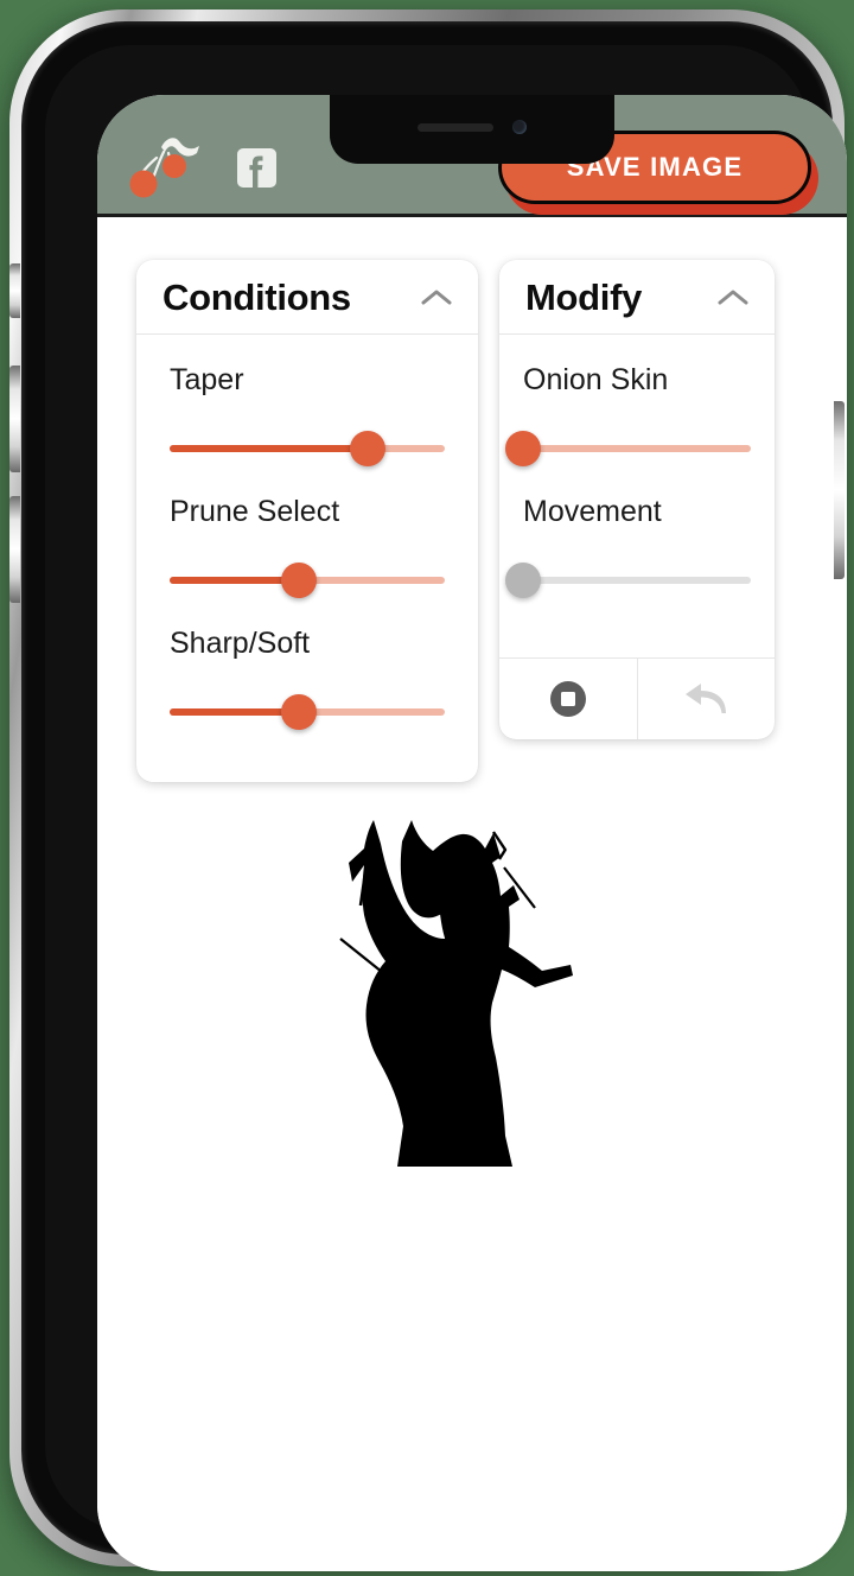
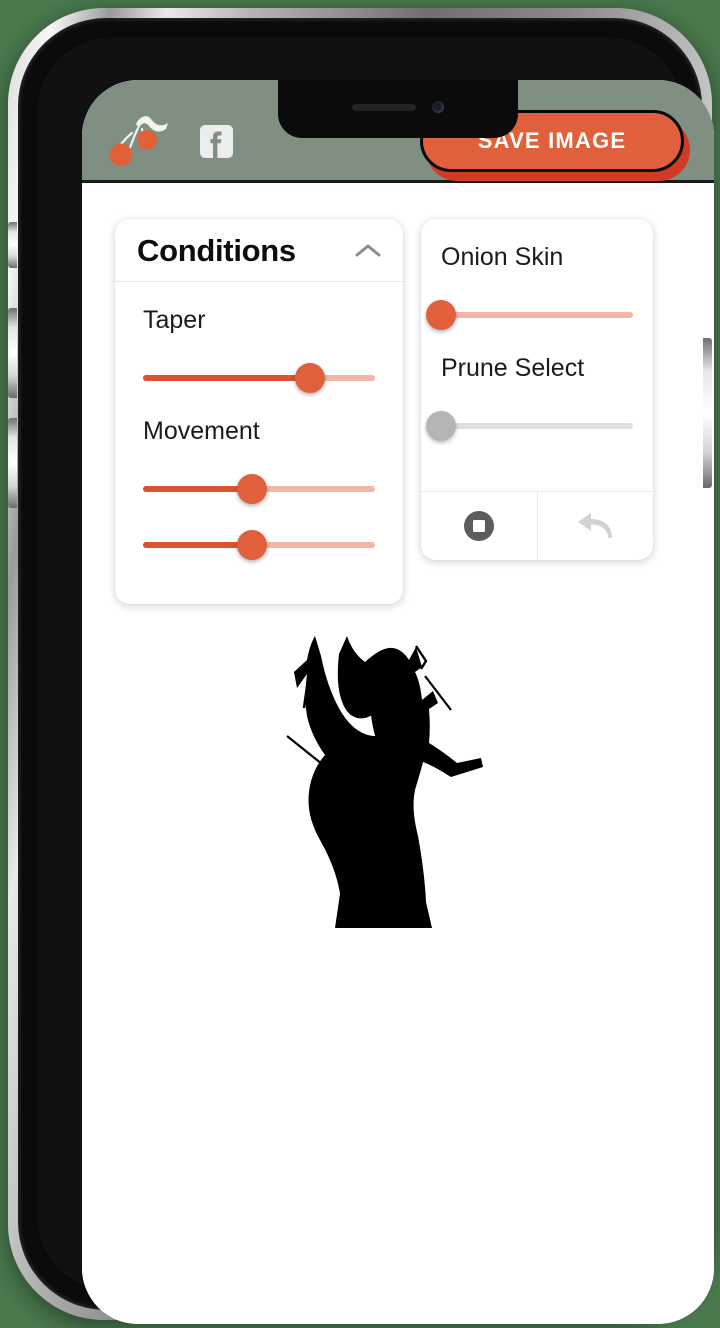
  SAVE IMAGE
  Conditions
  Taper
- Prune Select
+ Movement
- Sharp/Soft
- Modify
  Onion Skin
- Movement
+ Prune Select
